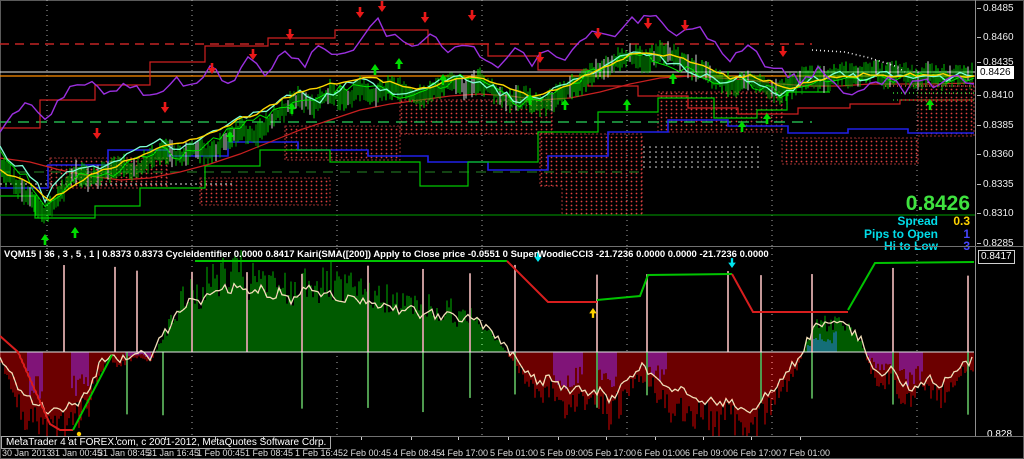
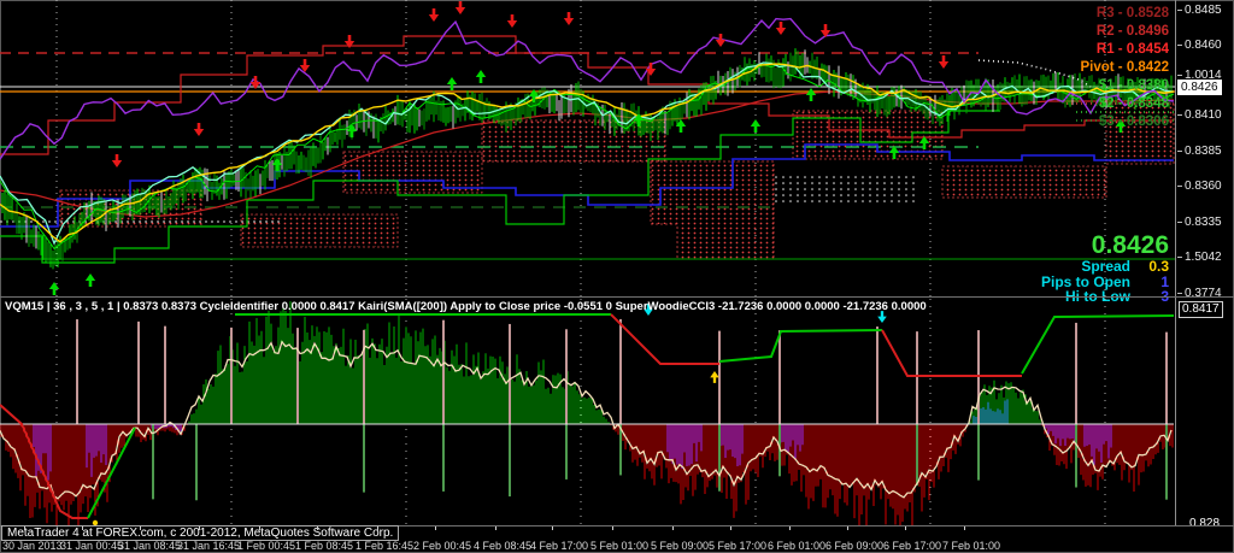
+ R3 - 0.8528
+ R2 - 0.8496
+ R1 - 0.8454
+ Pivot - 0.8422
+ $1 - 0.8380
+ $2 - 0.8348
+ $3 - 0.8306
  0.8426
  Spread 0.3
  Pips to Open 1
  0.8426
  0.8417
  0.828
  0.8485
  0.8460
- 0.8435
+ 1.0014
  0.8410
  0.8385
  0.8360
  0.8335
- 0.8310
+ 1.5042
- 0.8285
+ 0.3774
  VQM15 | 36 , 3 , 5 , 1 | 0.8373 0.8373 CycleIdentifier 0.0000 0.8417 Kairi(SMA([200]) Apply to Close price -0.0551 0 SuperWoodieCCI3 -21.7236 0.0000 0.0000 -21.7236 0.0000
  MetaTrader 4 at FOREX.com, c 2001-2012, MetaQuotes Software Corp.
  30 Jan 2013
  31 Jan 00:45
  31 Jan 08:45
  31 Jan 16:45
  1 Feb 00:45
  1 Feb 08:45
  1 Feb 16:45
  2 Feb 00:45
  4 Feb 08:45
  4 Feb 17:00
  5 Feb 01:00
  5 Feb 09:00
  5 Feb 17:00
  6 Feb 01:00
  6 Feb 09:00
  6 Feb 17:00
  7 Feb 01:00
